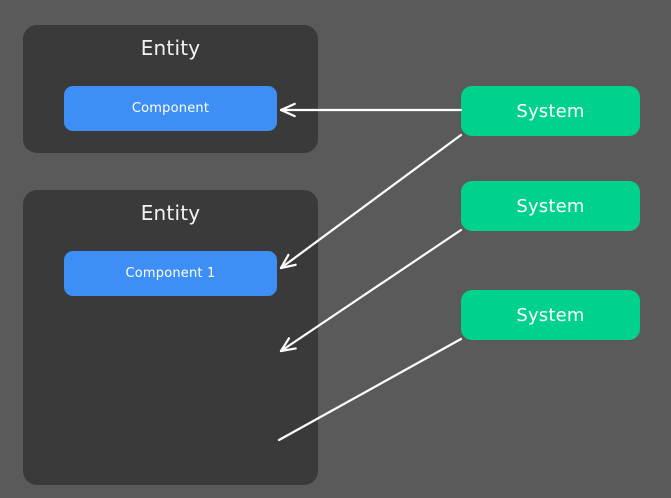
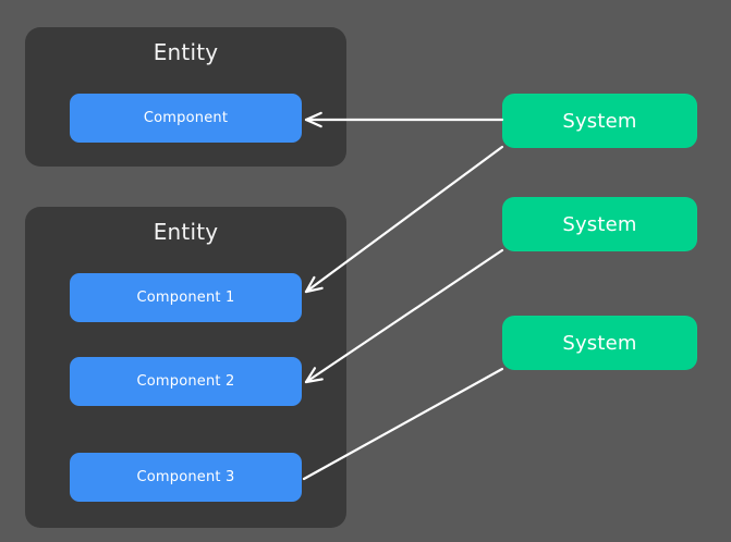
  Entity
  Component
  Entity
  Component 1
+ Component 2
+ Component 3
  System
  System
  System
